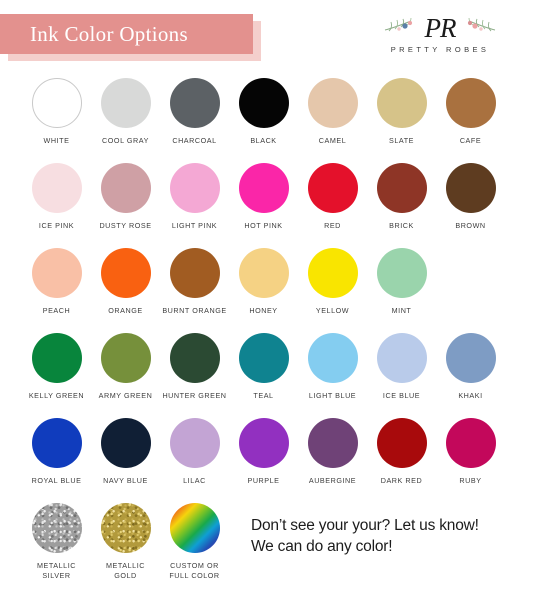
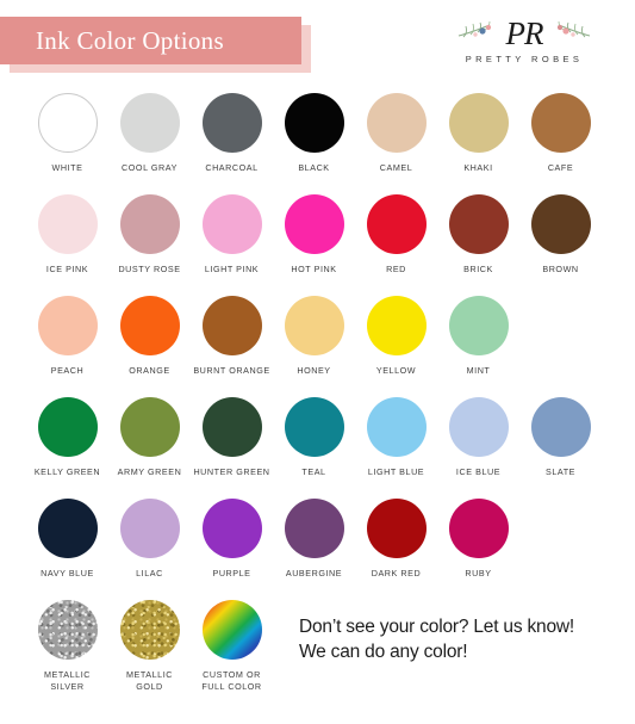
  Ink Color Options
  PR
  PRETTY ROBES
  WHITE
  COOL GRAY
  CHARCOAL
  BLACK
  CAMEL
- SLATE
+ KHAKI
  CAFE
  ICE PINK
  DUSTY ROSE
  LIGHT PINK
  HOT PINK
  RED
  BRICK
  BROWN
  PEACH
  ORANGE
  BURNT ORANGE
  HONEY
  YELLOW
  MINT
  KELLY GREEN
  ARMY GREEN
  HUNTER GREEN
  TEAL
  LIGHT BLUE
  ICE BLUE
- KHAKI
+ SLATE
- ROYAL BLUE
  NAVY BLUE
  LILAC
  PURPLE
  AUBERGINE
  DARK RED
  RUBY
  METALLIC
  SILVER
  METALLIC
  GOLD
  CUSTOM OR
  FULL COLOR
- Don’t see your your? Let us know!
+ Don’t see your color? Let us know!
  We can do any color!
